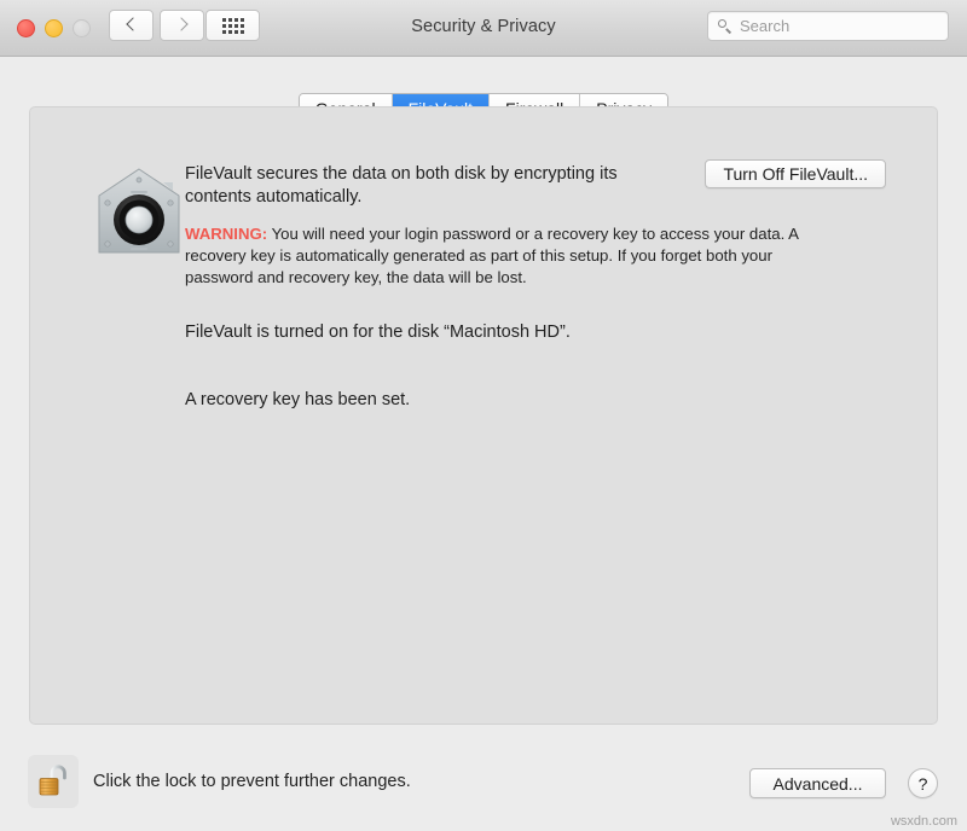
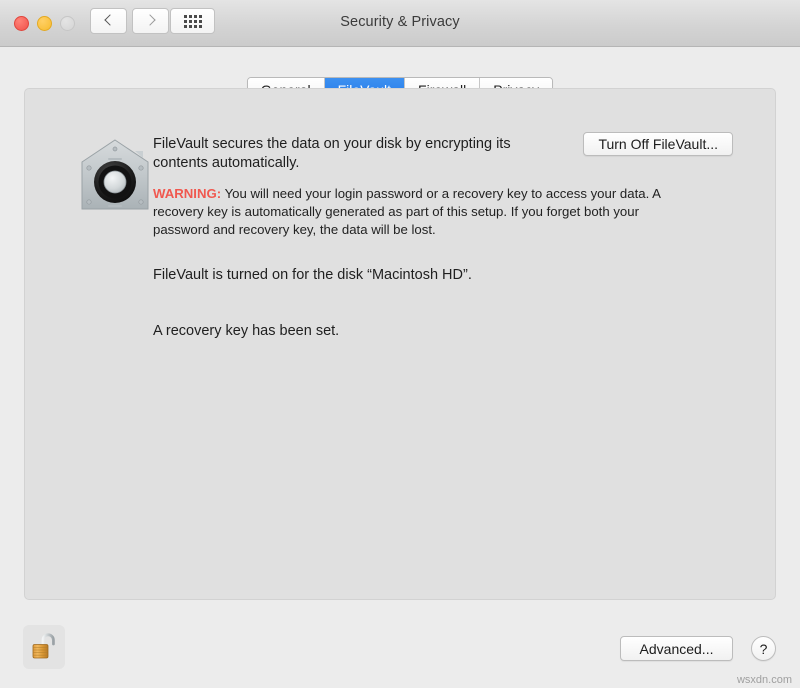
  Security & Privacy
- Search
- FileVault secures the data on both disk by encrypting its contents automatically.
+ FileVault secures the data on your disk by encrypting its contents automatically.
  WARNING: You will need your login password or a recovery key to access your data. A recovery key is automatically generated as part of this setup. If you forget both your password and recovery key, the data will be lost.
  FileVault is turned on for the disk “Macintosh HD”.
  A recovery key has been set.
  Turn Off FileVault...
- Click the lock to prevent further changes.
  Advanced...
  ?
  wsxdn.com
